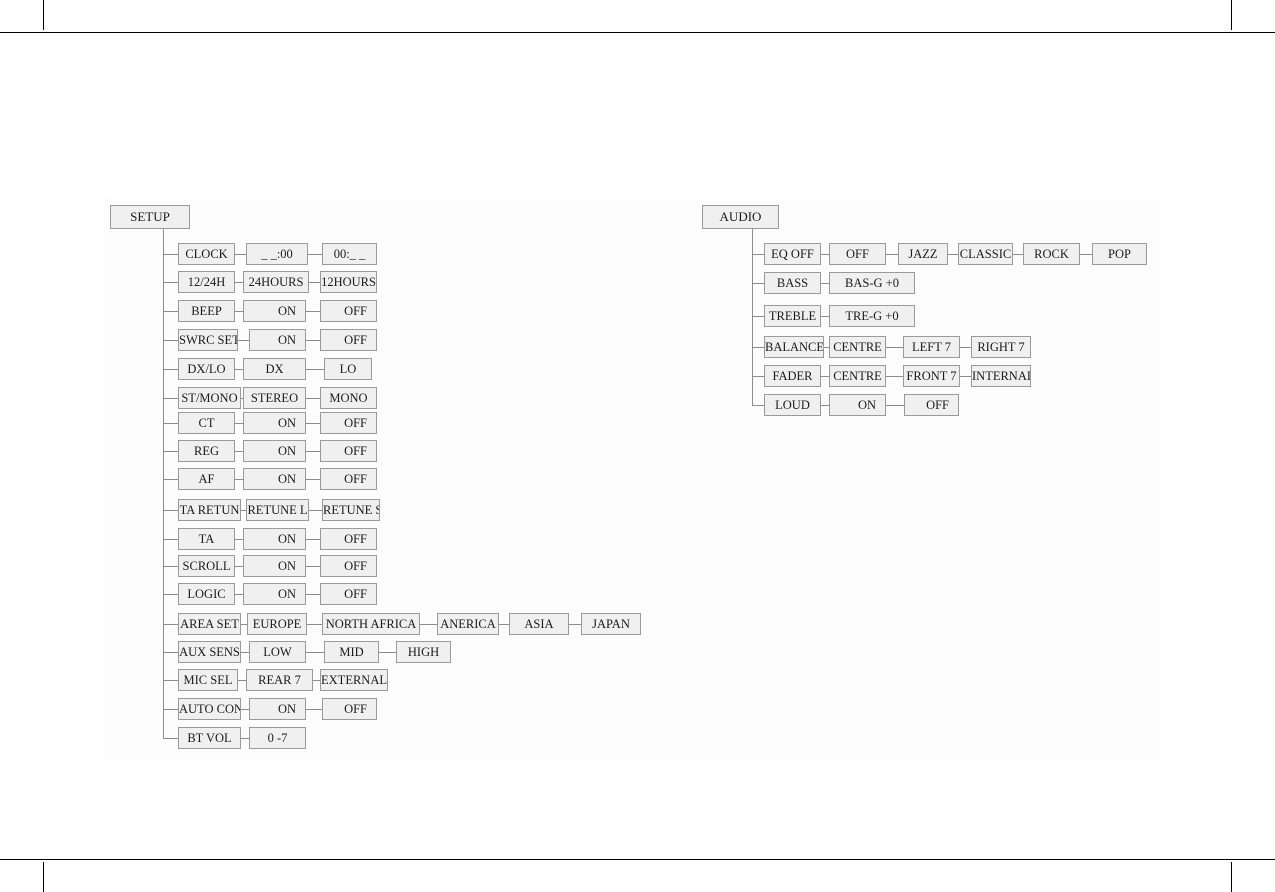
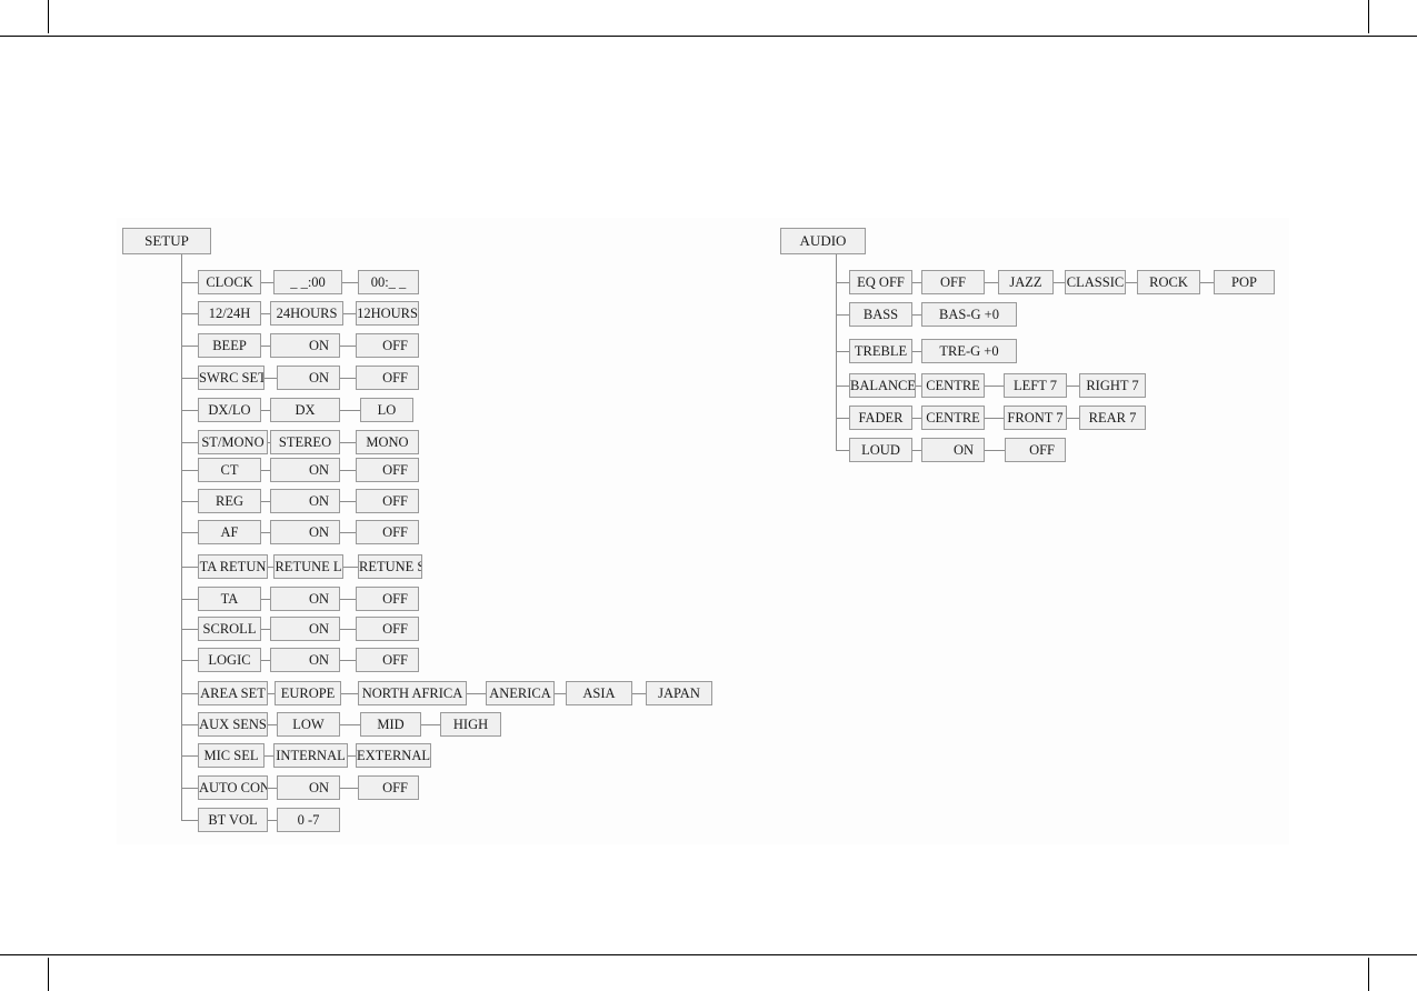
  SETUP
  CLOCK
  _ _:00
  00:_ _
  12/24H
  24HOURS
  12HOURS
  BEEP
  ON
  OFF
  SWRC SET
  ON
  OFF
  DX/LO
  DX
  LO
  ST/MONO
  STEREO
  MONO
  CT
  ON
  OFF
  REG
  ON
  OFF
  AF
  ON
  OFF
  TA RETUN
  RETUNE L
  RETUNE S
  TA
  ON
  OFF
  SCROLL
  ON
  OFF
  LOGIC
  ON
  OFF
  AREA SET
  EUROPE
  NORTH AFRICA
  ANERICA
  ASIA
  JAPAN
  AUX SENS
  LOW
  MID
  HIGH
  MIC SEL
- REAR 7
+ INTERNAL
  EXTERNAL
  AUTO CON
  ON
  OFF
  BT VOL
  0 -7
  AUDIO
  EQ OFF
  OFF
  JAZZ
  CLASSIC
  ROCK
  POP
  BASS
  BAS-G +0
  TREBLE
  TRE-G +0
  BALANCE
  CENTRE
  LEFT 7
  RIGHT 7
  FADER
  CENTRE
  FRONT 7
- INTERNAL
+ REAR 7
  LOUD
  ON
  OFF
